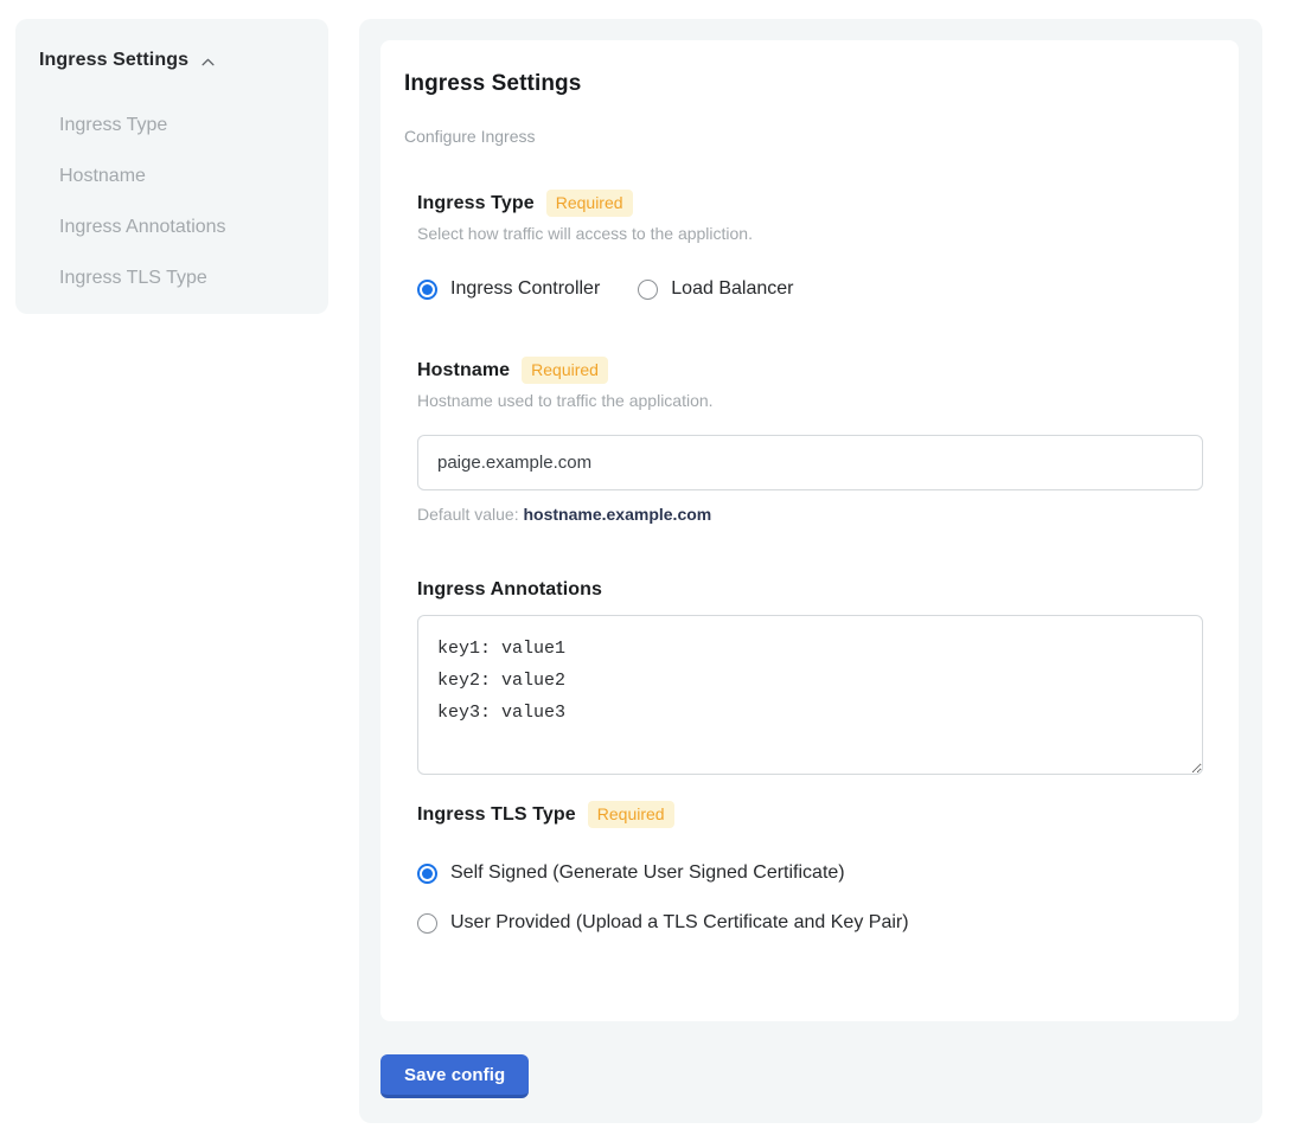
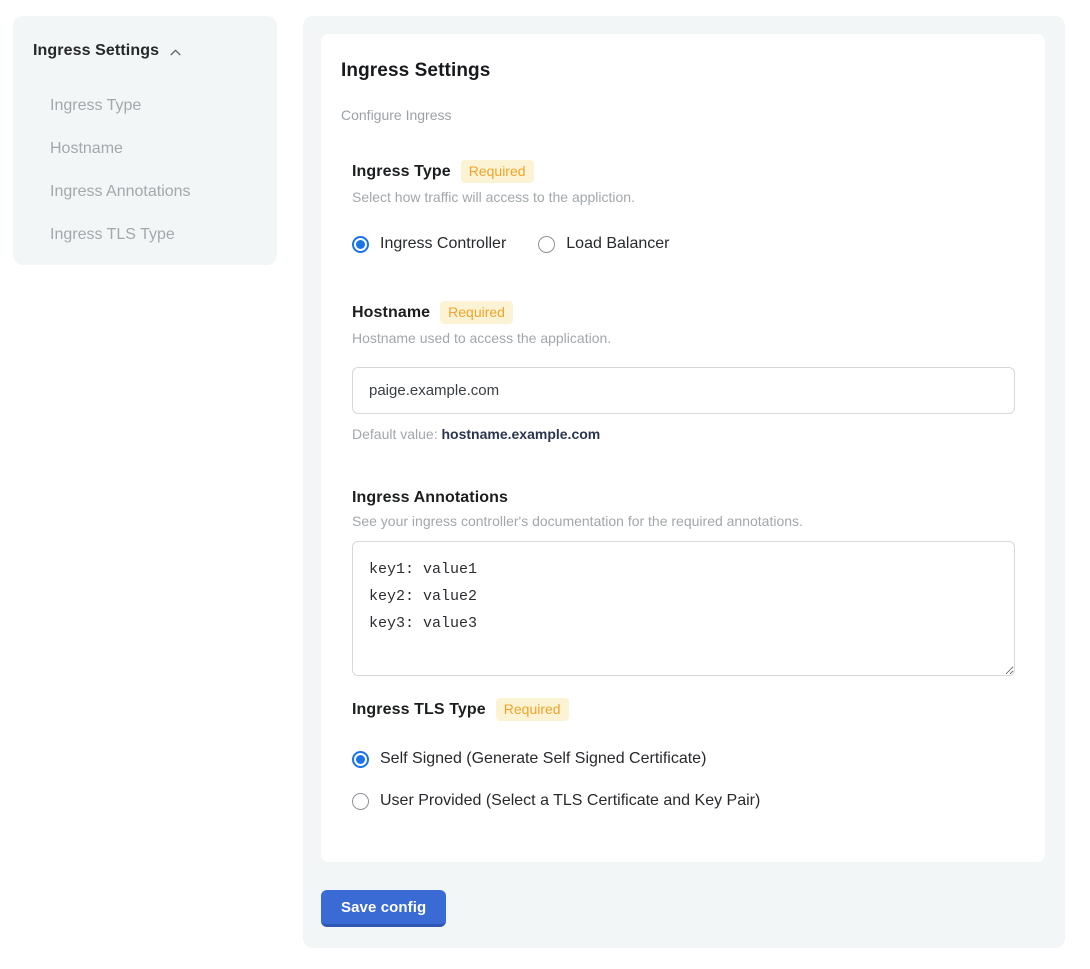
  Ingress Settings
  Ingress Type
  Hostname
  Ingress Annotations
  Ingress TLS Type
  Ingress Settings
  Configure Ingress
  Ingress Type
  Required
  Select how traffic will access to the appliction.
  Ingress Controller
  Load Balancer
  Hostname
  Required
- Hostname used to traffic the application.
+ Hostname used to access the application.
  paige.example.com
  Default value: hostname.example.com
  Ingress Annotations
+ See your ingress controller's documentation for the required annotations.
  key1: value1
  key2: value2
  key3: value3
  Ingress TLS Type
  Required
- Self Signed (Generate User Signed Certificate)
+ Self Signed (Generate Self Signed Certificate)
- User Provided (Upload a TLS Certificate and Key Pair)
+ User Provided (Select a TLS Certificate and Key Pair)
  Save config
